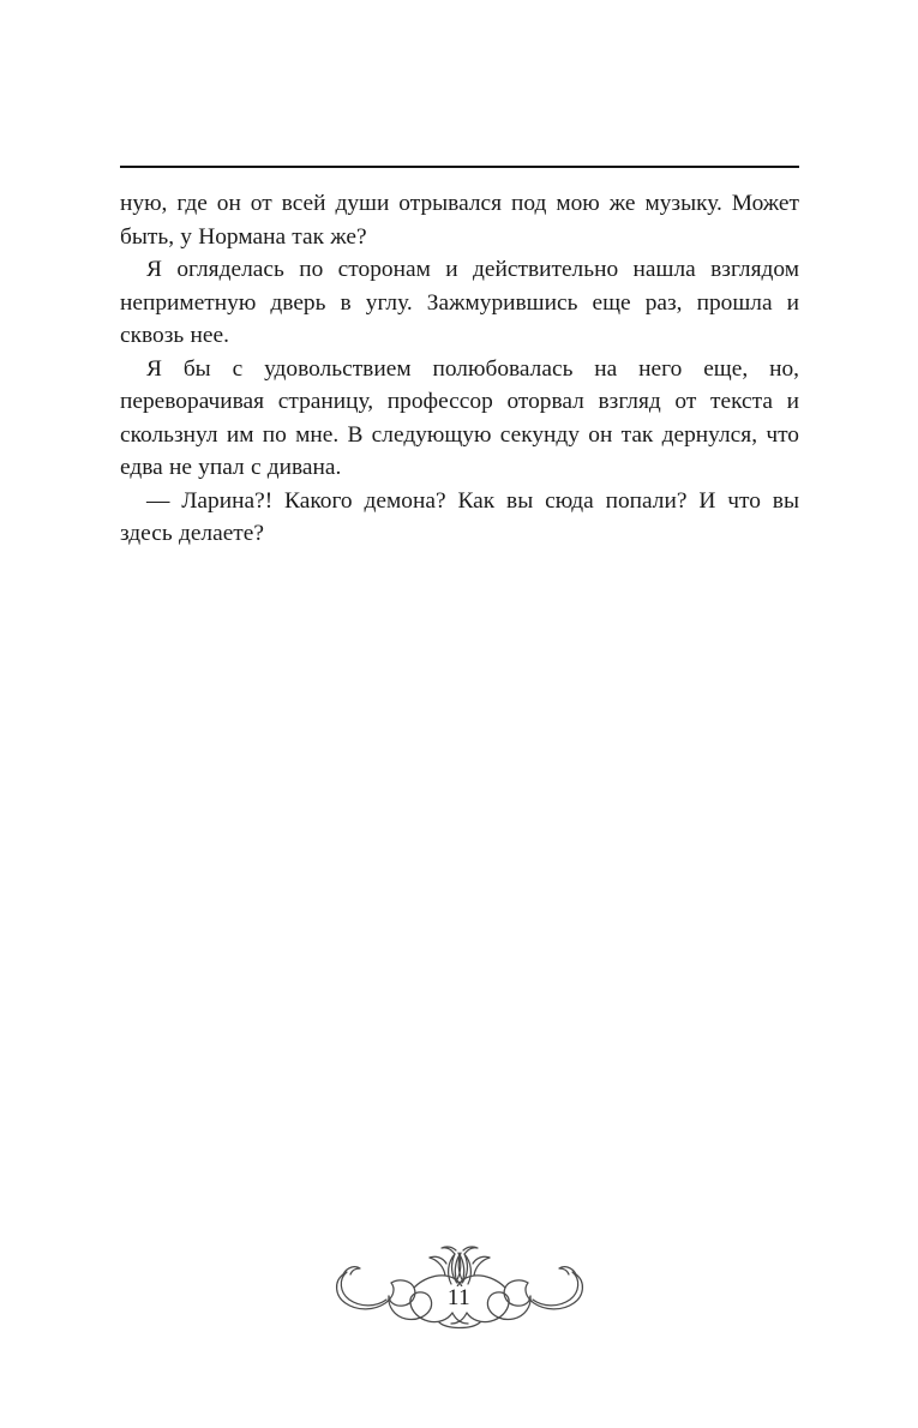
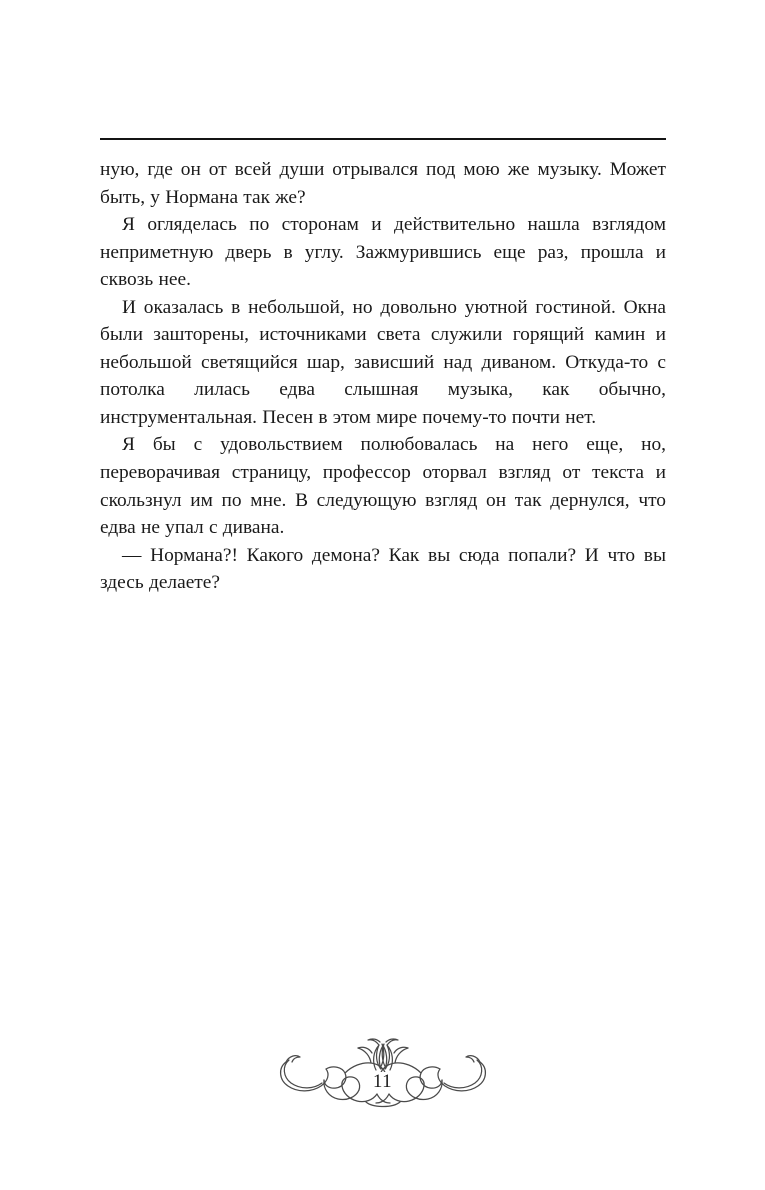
  ную, где он от всей души отрывался под мою же музыку. Может быть, у Нормана так же?
  Я огляделась по сторонам и действительно нашла взглядом неприметную дверь в углу. Зажмурившись еще раз, прошла и сквозь нее.
+ И оказалась в небольшой, но довольно уютной гостиной. Окна были зашторены, источниками света служили горящий камин и небольшой светящийся шар, зависший над диваном. Откуда-то с потолка лилась едва слышная музыка, как обычно, инструментальная. Песен в этом мире почему-то почти нет.
- Я бы с удовольствием полюбовалась на него еще, но, переворачивая страницу, профессор оторвал взгляд от текста и скользнул им по мне. В следующую секунду он так дернулся, что едва не упал с дивана.
+ Я бы с удовольствием полюбовалась на него еще, но, переворачивая страницу, профессор оторвал взгляд от текста и скользнул им по мне. В следующую взгляд он так дернулся, что едва не упал с дивана.
- — Ларина?! Какого демона? Как вы сюда попали? И что вы здесь делаете?
+ — Нормана?! Какого демона? Как вы сюда попали? И что вы здесь делаете?
  11
